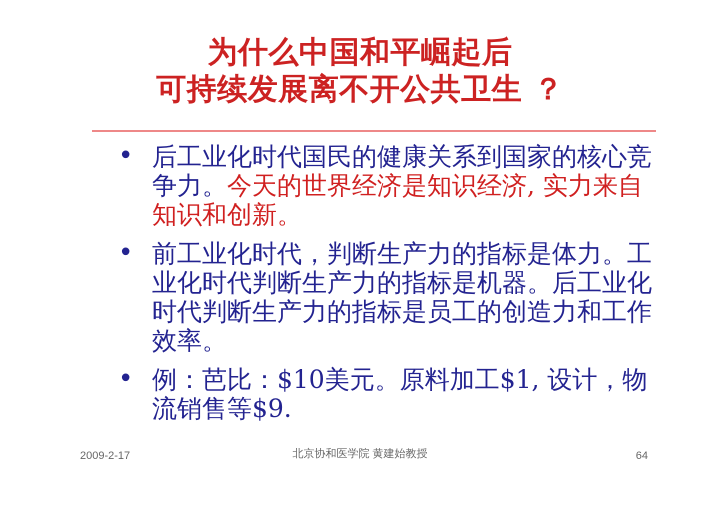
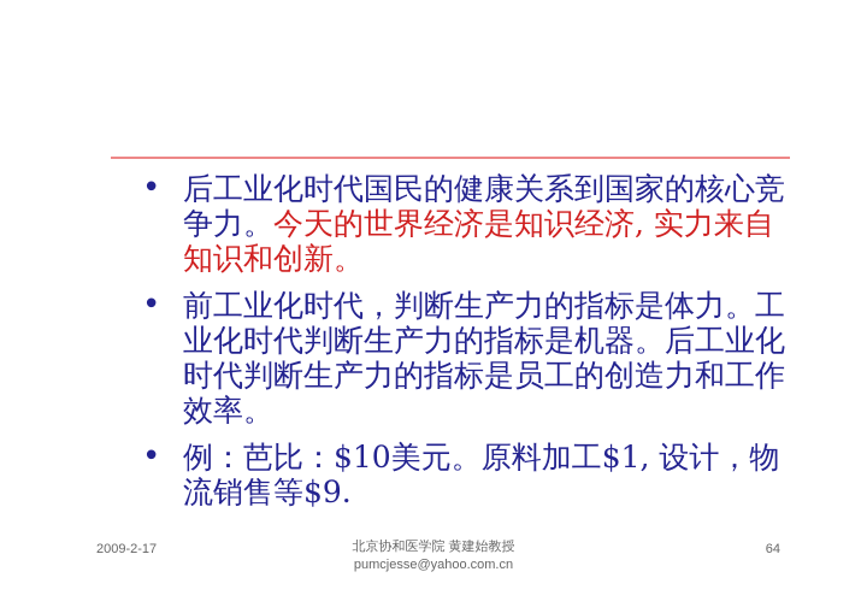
- 为什么中国和平崛起后
- 可持续发展离不开公共卫生 ？
  •
  后工业化时代国民的健康关系到国家的核心竞争力。今天的世界经济是知识经济, 实力来自知识和创新。
  •
  前工业化时代，判断生产力的指标是体力。工业化时代判断生产力的指标是机器。后工业化时代判断生产力的指标是员工的创造力和工作效率。
  •
  例：芭比：$10美元。原料加工$1, 设计，物流销售等$9.
  2009-2-17
  北京协和医学院 黄建始教授
+ pumcjesse@yahoo.com.cn
  64
